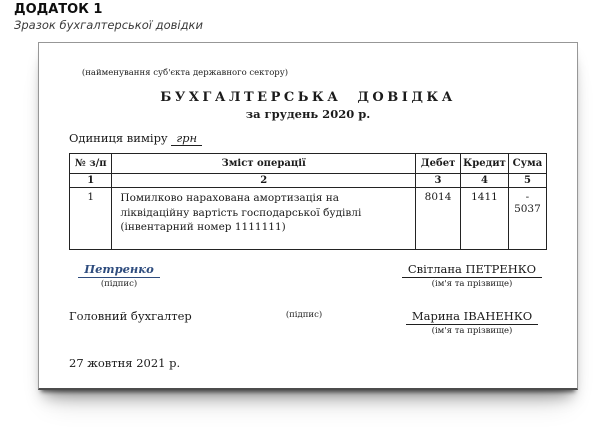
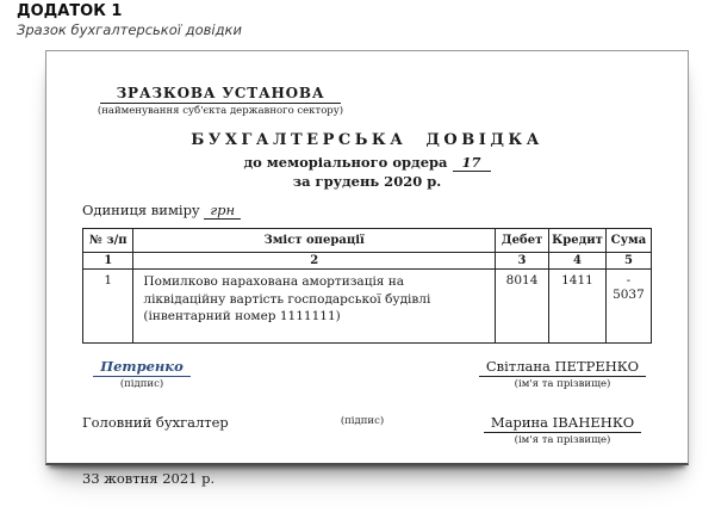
  ДОДАТОК 1
  Зразок бухгалтерської довідки
+ ЗРАЗКОВА УСТАНОВА
  (найменування суб'єкта державного сектору)
  БУХГАЛТЕРСЬКА ДОВІДКА
+ до меморіального ордера 17
  за грудень 2020 р.
  Одиниця виміру грн
  № з/п	Зміст операції	Дебет	Кредит	Сума
  1	2	3	4	5
  1	Помилково нарахована амортизація на ліквідаційну вартість господарської будівлі (інвентарний номер 1111111)	8014	1411	- 5037
  Петренко
  (підпис)
  Світлана ПЕТРЕНКО
  (ім'я та прізвище)
  Головний бухгалтер
  (підпис)
  Марина ІВАНЕНКО
  (ім'я та прізвище)
- 27 жовтня 2021 р.
+ 33 жовтня 2021 р.
